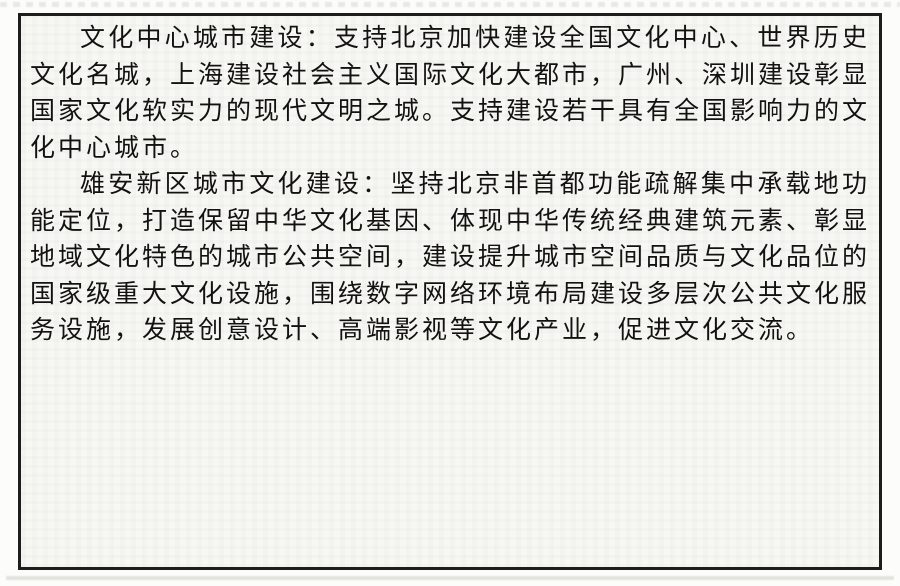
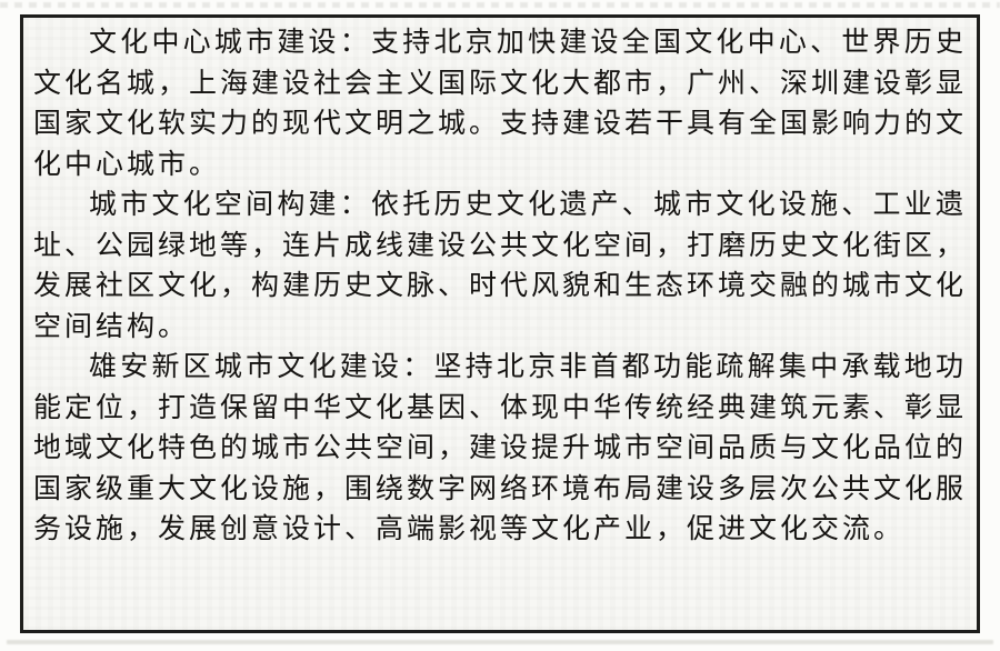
  文化中心城市建设：支持北京加快建设全国文化中心、世界历史文化名城，上海建设社会主义国际文化大都市，广州、深圳建设彰显国家文化软实力的现代文明之城。支持建设若干具有全国影响力的文化中心城市。
+ 城市文化空间构建：依托历史文化遗产、城市文化设施、工业遗址、公园绿地等，连片成线建设公共文化空间，打磨历史文化街区，发展社区文化，构建历史文脉、时代风貌和生态环境交融的城市文化空间结构。
  雄安新区城市文化建设：坚持北京非首都功能疏解集中承载地功能定位，打造保留中华文化基因、体现中华传统经典建筑元素、彰显地域文化特色的城市公共空间，建设提升城市空间品质与文化品位的国家级重大文化设施，围绕数字网络环境布局建设多层次公共文化服务设施，发展创意设计、高端影视等文化产业，促进文化交流。
